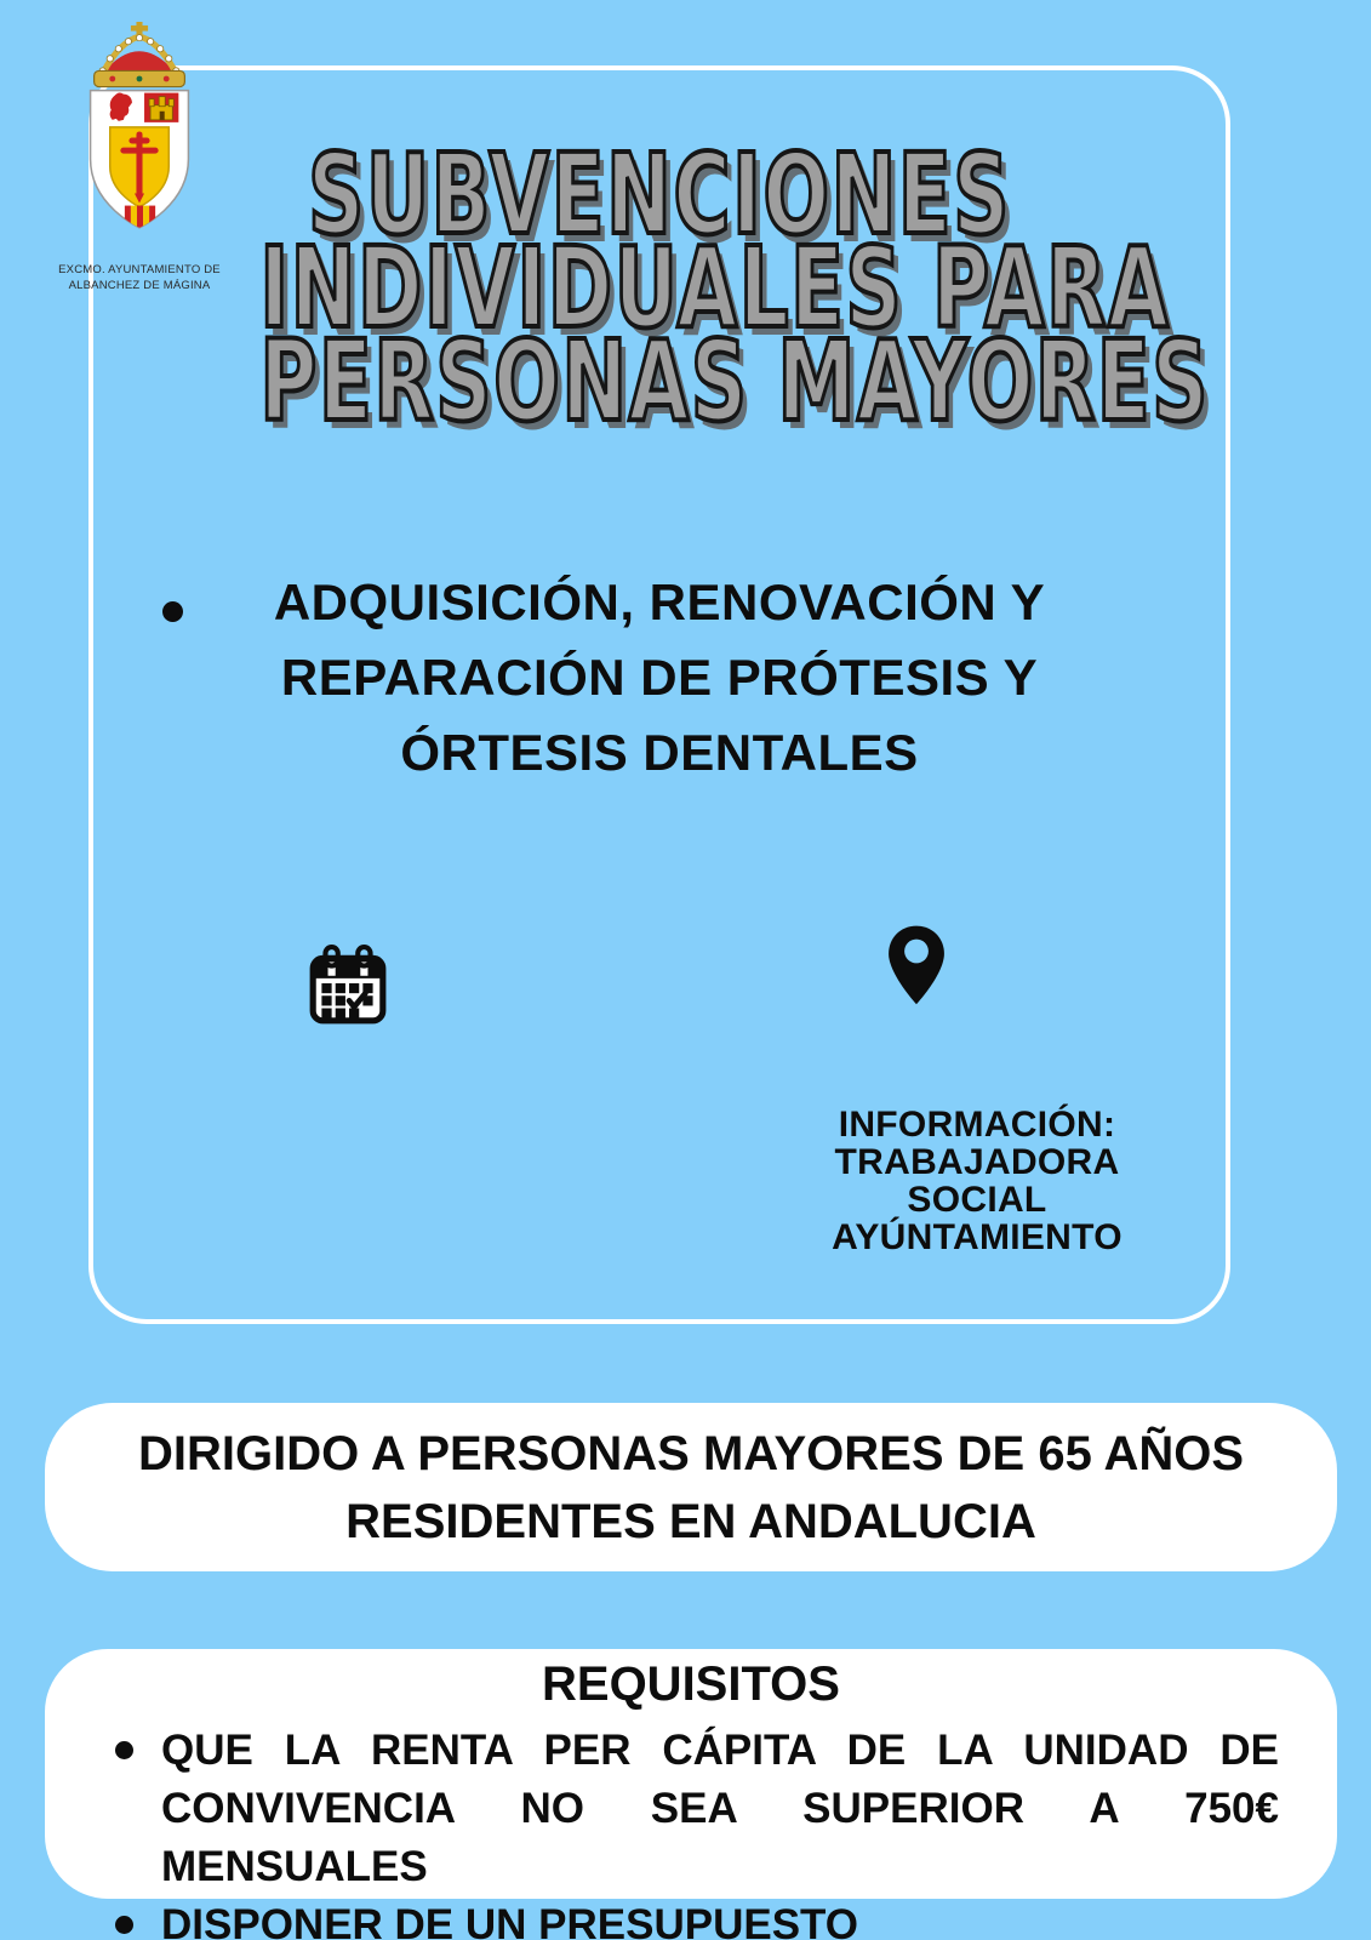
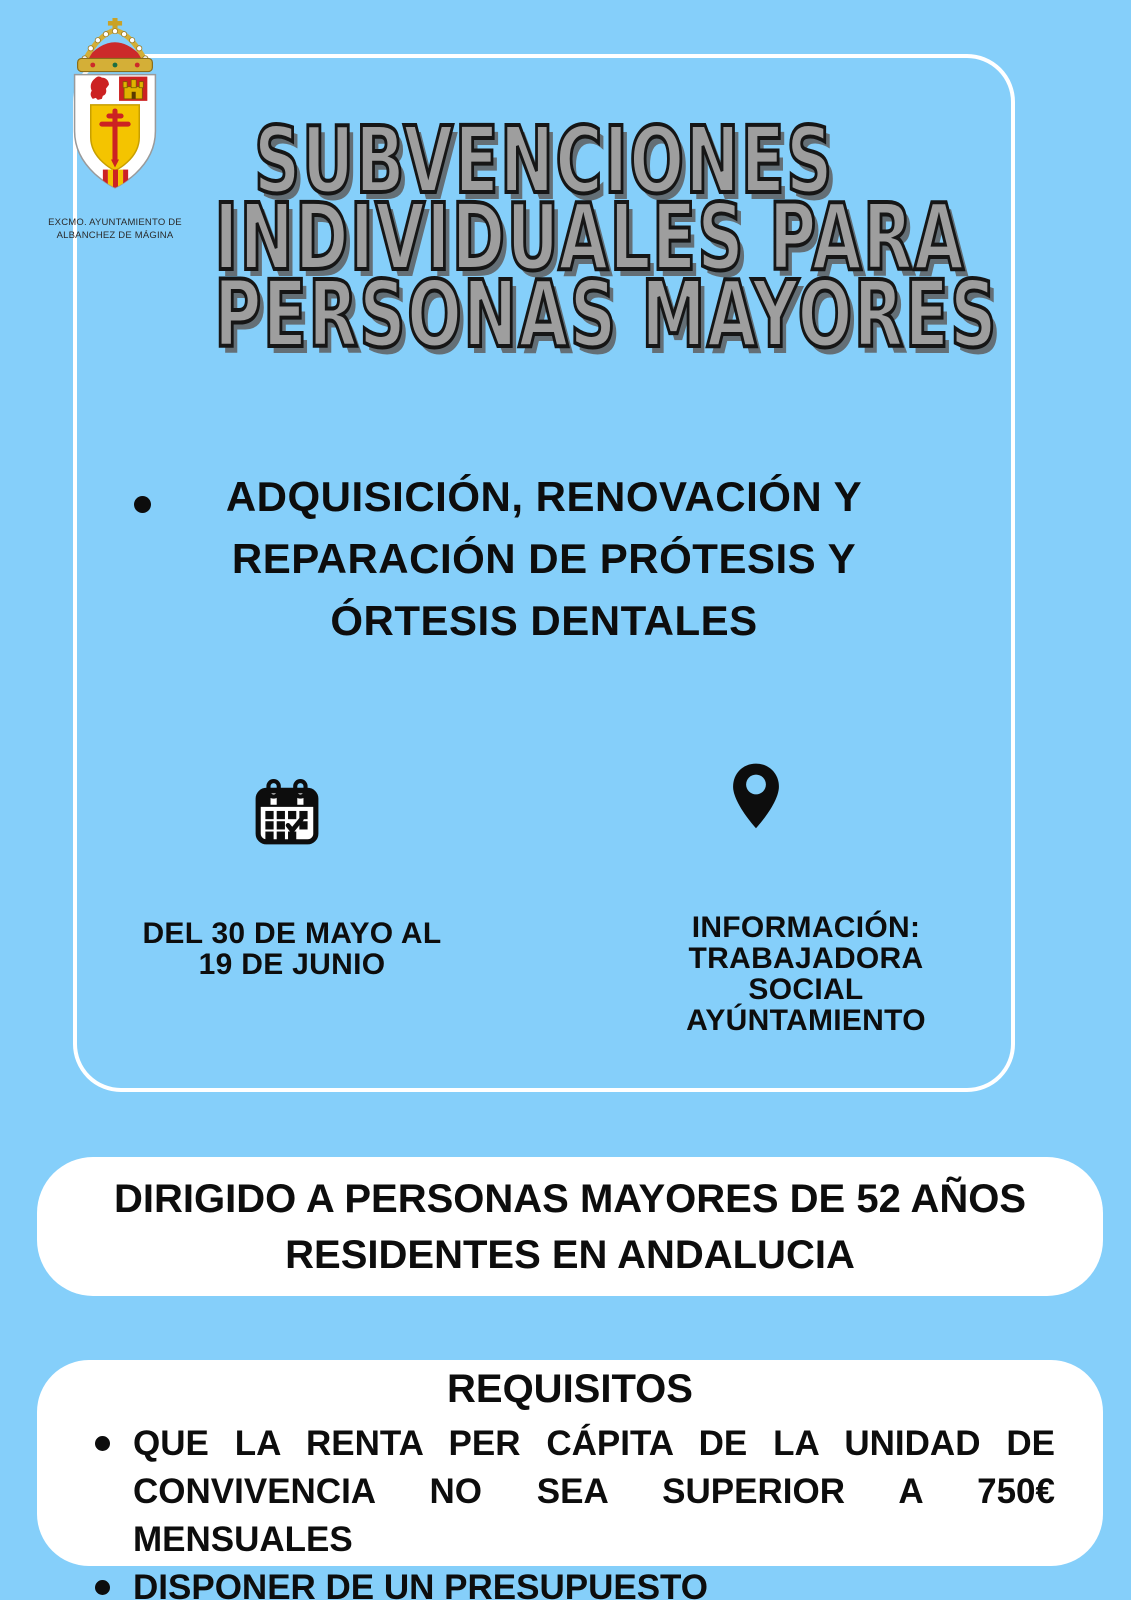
  EXCMO. AYUNTAMIENTO DE
  ALBANCHEZ DE MÁGINA
  SUBVENCIONES
  INDIVIDUALES PARA
  PERSONAS MAYORES
  ADQUISICIÓN, RENOVACIÓN Y
  REPARACIÓN DE PRÓTESIS Y
  ÓRTESIS DENTALES
+ DEL 30 DE MAYO AL
+ 19 DE JUNIO
  INFORMACIÓN:
  TRABAJADORA SOCIAL
  AYÚNTAMIENTO
- DIRIGIDO A PERSONAS MAYORES DE 65 AÑOS
+ DIRIGIDO A PERSONAS MAYORES DE 52 AÑOS
  RESIDENTES EN ANDALUCIA
  REQUISITOS
  QUE LA RENTA PER CÁPITA DE LA UNIDAD DE CONVIVENCIA NO SEA SUPERIOR A 750€ MENSUALES
  DISPONER DE UN PRESUPUESTO
